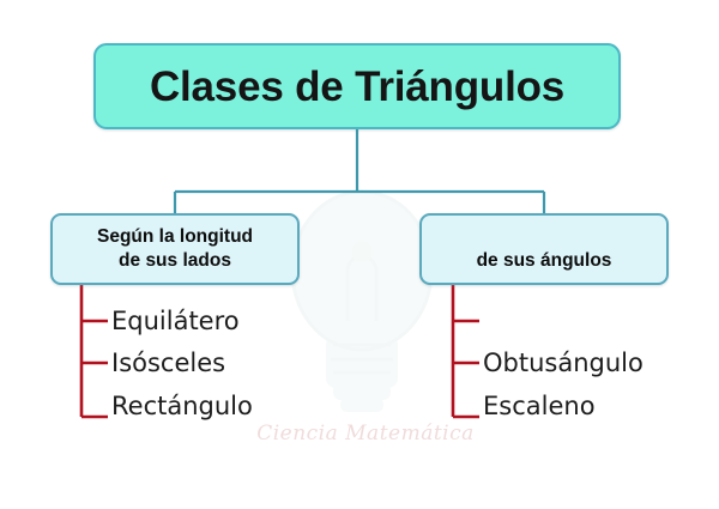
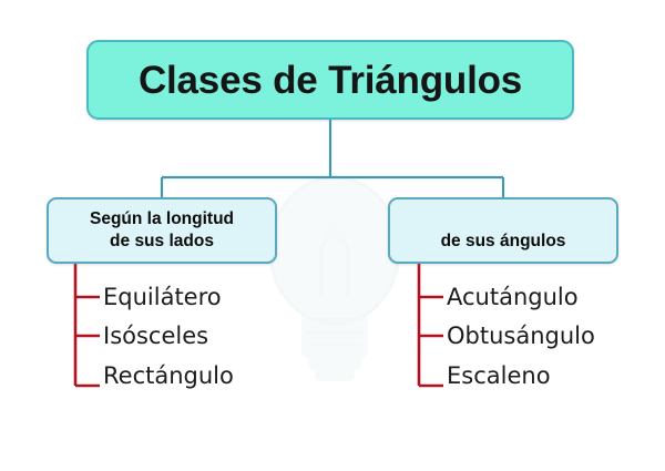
- Ciencia Matemática
  Clases de Triángulos
  Según la longitud
  de sus lados
  de sus ángulos
  Equilátero
  Isósceles
  Rectángulo
+ Acutángulo
  Obtusángulo
  Escaleno
